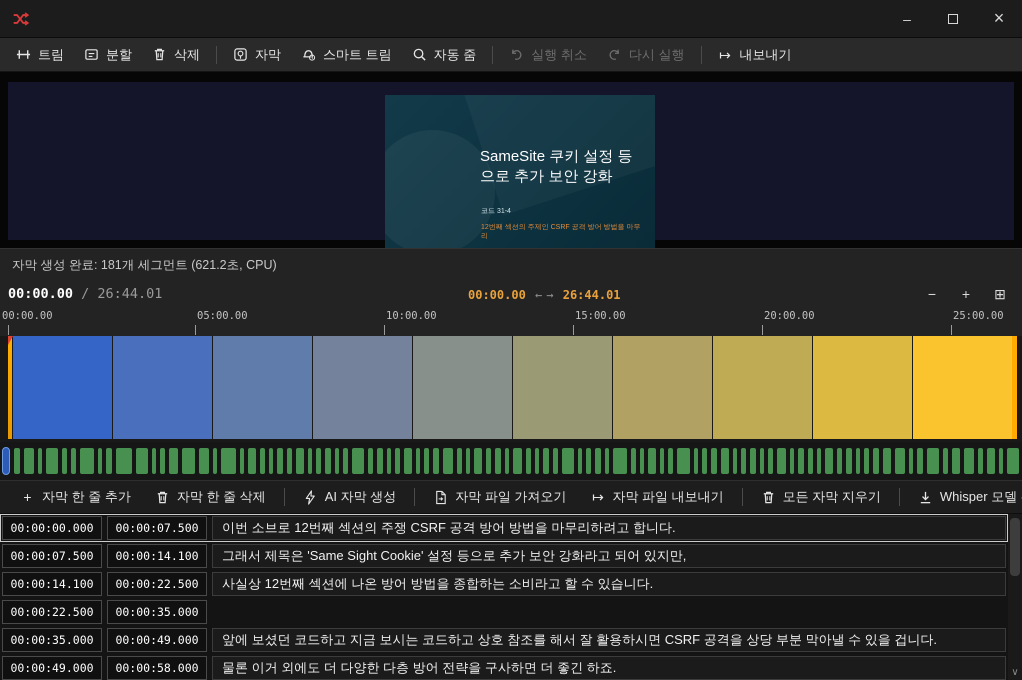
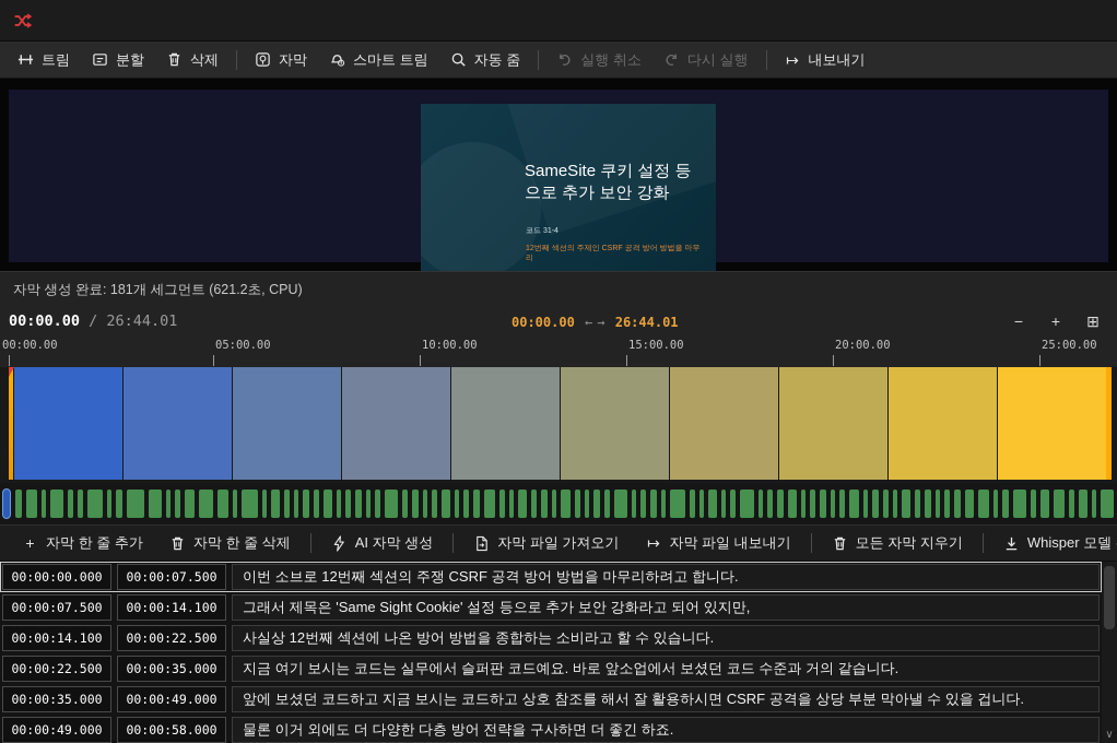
- –
- ×
  트림
  분할
  삭제
  자막
  스마트 트림
  자동 줌
  실행 취소
  다시 실행
  ↦
  내보내기
  SameSite 쿠키 설정 등
  으로 추가 보안 강화
  자막 생성 완료: 181개 세그먼트 (621.2초, CPU)
  00:00.00 / 26:44.01
  00:00.00 ← → 26:44.01
  −
  +
  ⊞
  00:00.00
  05:00.00
  10:00.00
  15:00.00
  20:00.00
  25:00.00
  +
  자막 한 줄 추가
  자막 한 줄 삭제
  AI 자막 생성
  자막 파일 가져오기
  ↦
  자막 파일 내보내기
  모든 자막 지우기
  Whisper 모델
  00:00:00.000
  00:00:07.500
  이번 소브로 12번째 섹션의 주쟁 CSRF 공격 방어 방법을 마무리하려고 합니다.
  00:00:07.500
  00:00:14.100
  그래서 제목은 'Same Sight Cookie' 설정 등으로 추가 보안 강화라고 되어 있지만,
  00:00:14.100
  00:00:22.500
  사실상 12번째 섹션에 나온 방어 방법을 종합하는 소비라고 할 수 있습니다.
  00:00:22.500
  00:00:35.000
+ 지금 여기 보시는 코드는 실무에서 슬퍼판 코드예요. 바로 앞소업에서 보셨던 코드 수준과 거의 같습니다.
  00:00:35.000
  00:00:49.000
  앞에 보셨던 코드하고 지금 보시는 코드하고 상호 참조를 해서 잘 활용하시면 CSRF 공격을 상당 부분 막아낼 수 있을 겁니다.
  00:00:49.000
  00:00:58.000
  물론 이거 외에도 더 다양한 다층 방어 전략을 구사하면 더 좋긴 하죠.
  ∨
